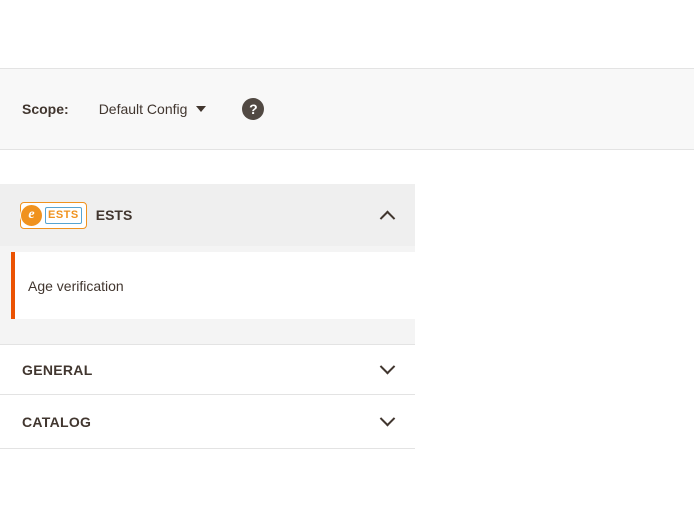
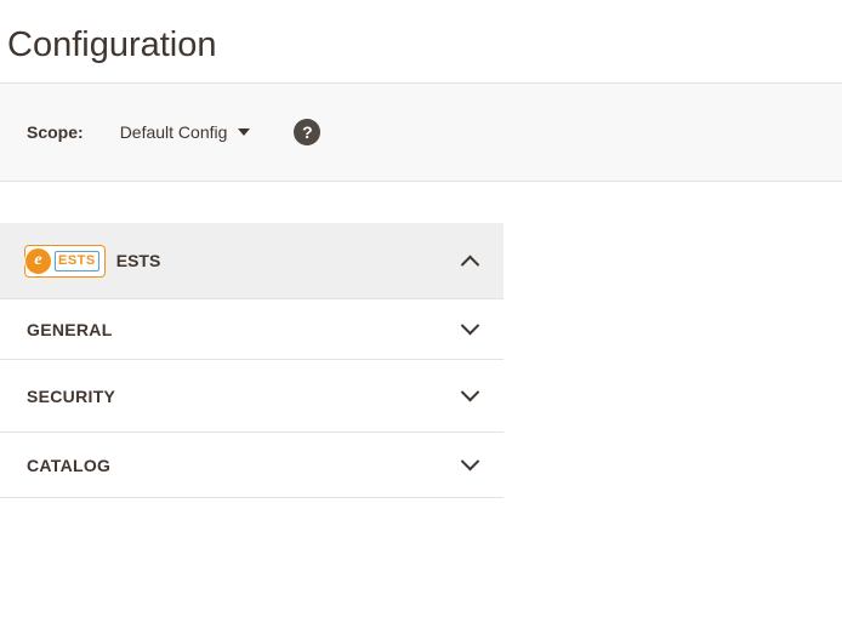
+ Configuration
  Scope:
  Default Config
  ?
  e
  ESTS
  ESTS
- Age verification
  GENERAL
+ SECURITY
  CATALOG
